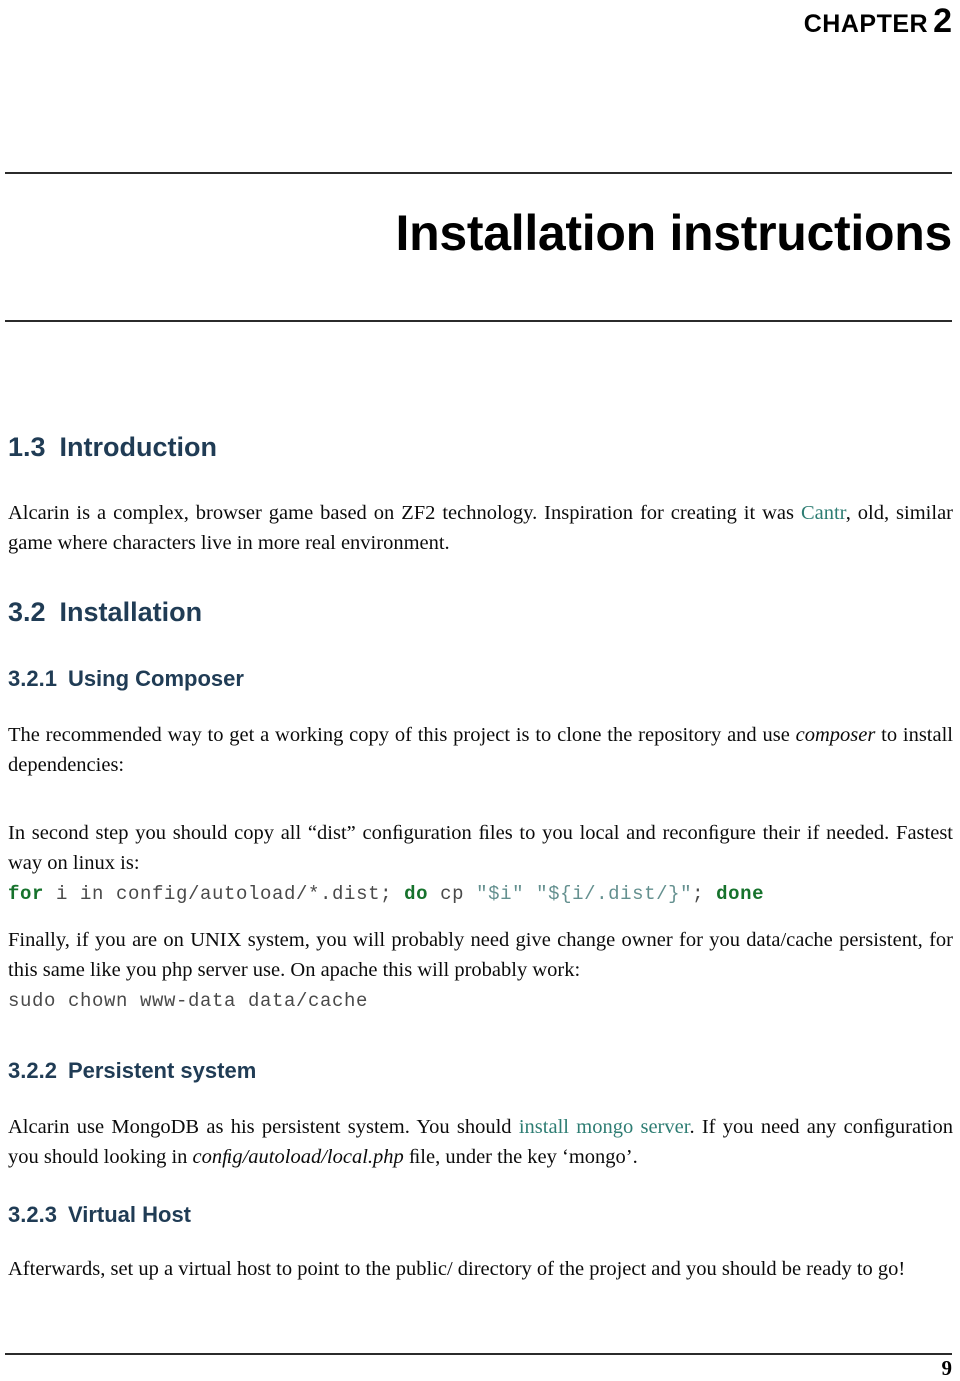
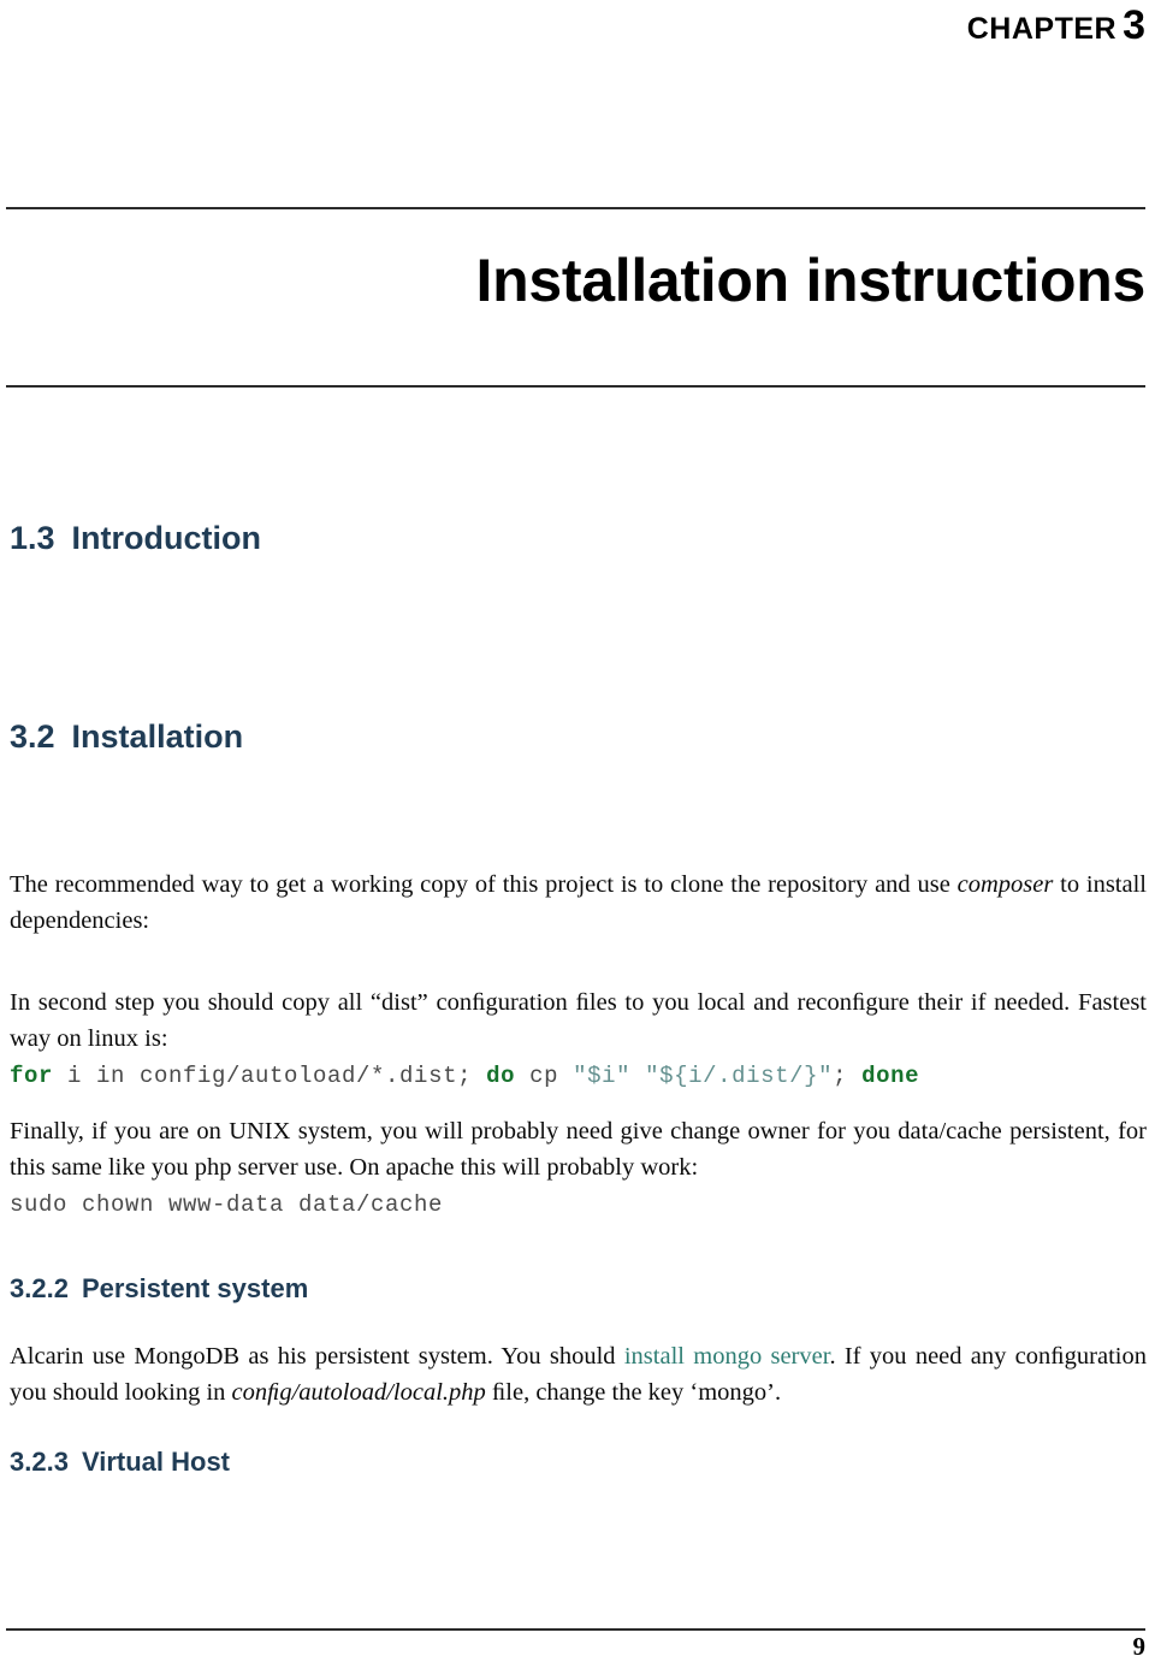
- CHAPTER 2
+ CHAPTER 3
  Installation instructions
  1.3 Introduction
- Alcarin is a complex, browser game based on ZF2 technology. Inspiration for creating it was Cantr, old, similar game where characters live in more real environment.
  3.2 Installation
- 3.2.1 Using Composer
  The recommended way to get a working copy of this project is to clone the repository and use composer to install dependencies:
  In second step you should copy all “dist” conﬁguration ﬁles to you local and reconﬁgure their if needed. Fastest way on linux is:
  for i in config/autoload/*.dist; do cp "$i" "${i/.dist/}"; done
  Finally, if you are on UNIX system, you will probably need give change owner for you data/cache persistent, for this same like you php server use. On apache this will probably work:
  sudo chown www-data data/cache
  3.2.2 Persistent system
- Alcarin use MongoDB as his persistent system. You should install mongo server. If you need any conﬁguration you should looking in conﬁg/autoload/local.php ﬁle, under the key ‘mongo’.
+ Alcarin use MongoDB as his persistent system. You should install mongo server. If you need any conﬁguration you should looking in conﬁg/autoload/local.php ﬁle, change the key ‘mongo’.
  3.2.3 Virtual Host
- Afterwards, set up a virtual host to point to the public/ directory of the project and you should be ready to go!
  9
